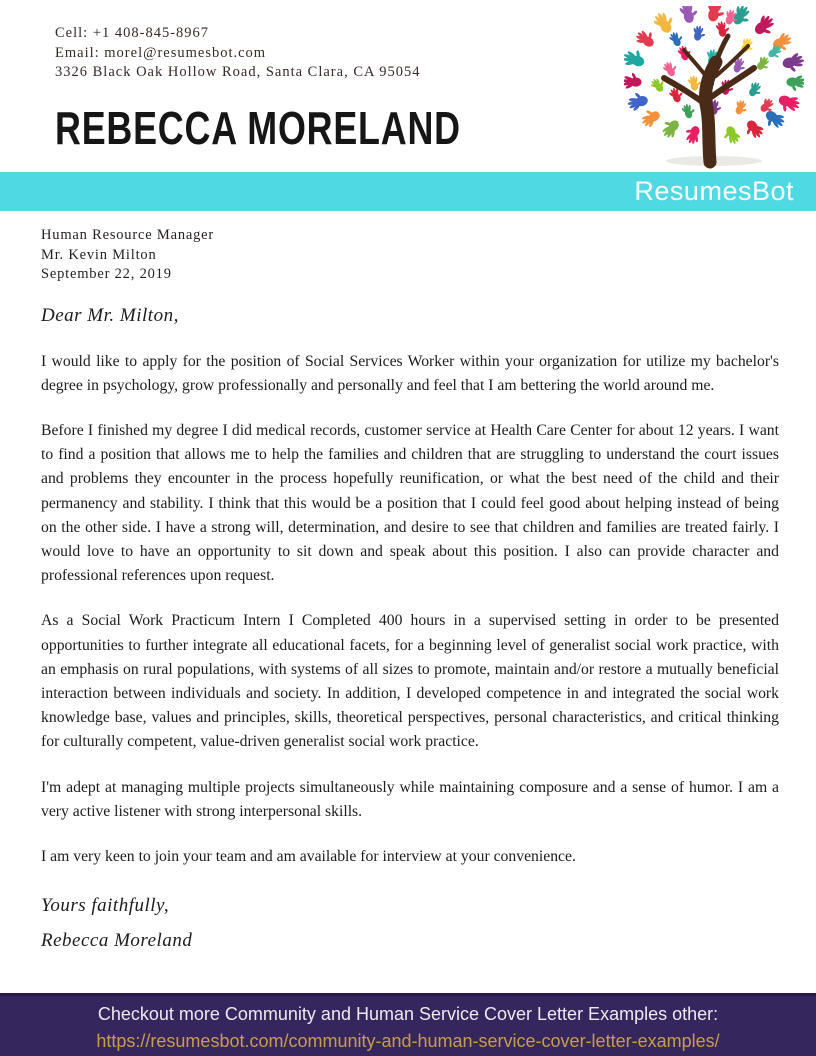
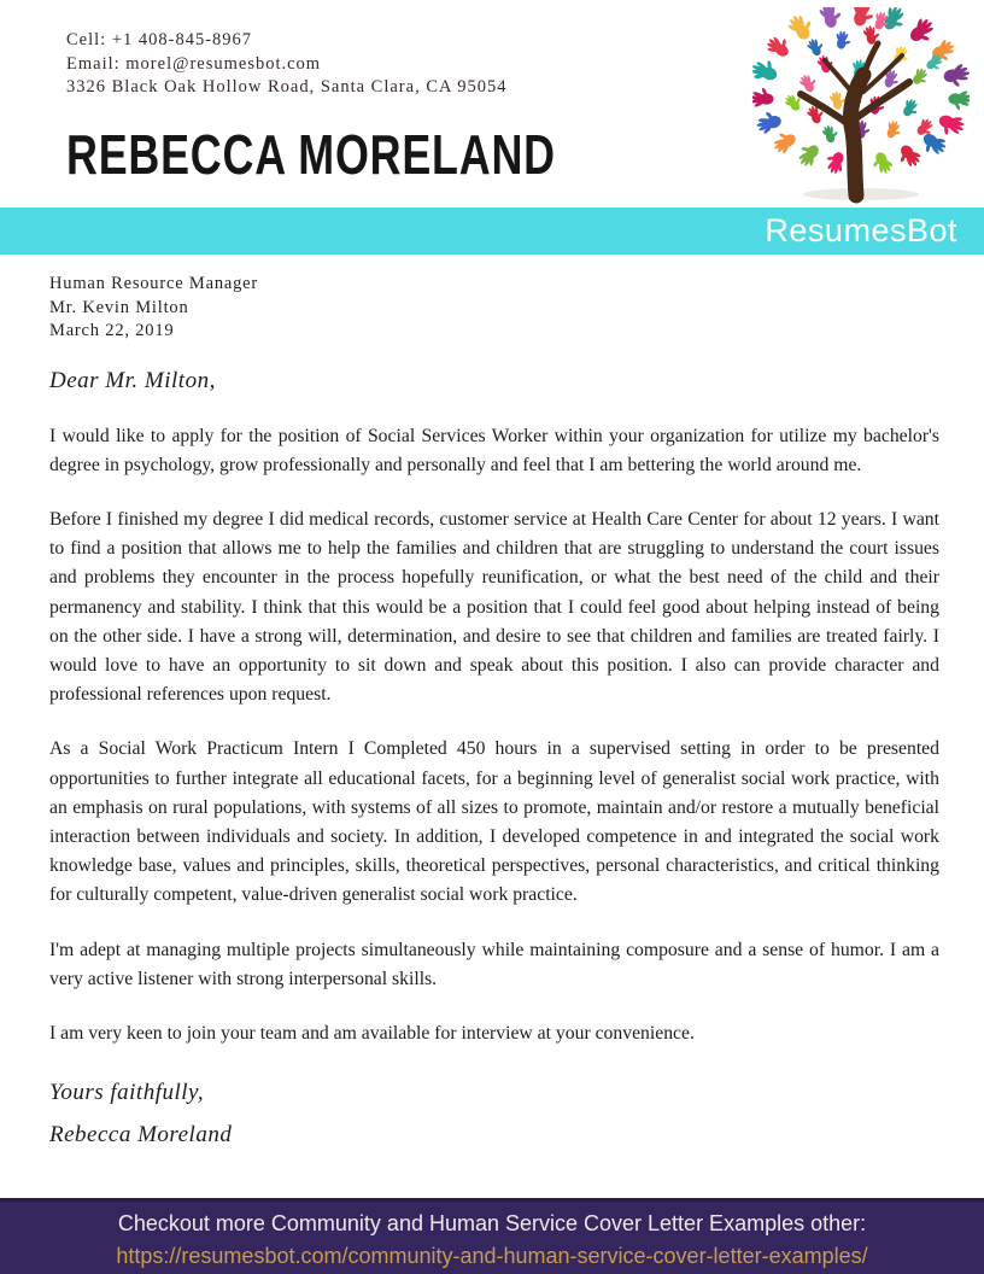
  Cell: +1 408-845-8967
  Email: morel@resumesbot.com
  3326 Black Oak Hollow Road, Santa Clara, CA 95054
  REBECCA MORELAND
  ResumesBot
  Human Resource Manager
  Mr. Kevin Milton
- September 22, 2019
+ March 22, 2019
  Dear Mr. Milton,
  I would like to apply for the position of Social Services Worker within your organization for utilize my bachelor's degree in psychology, grow professionally and personally and feel that I am bettering the world around me.
  Before I finished my degree I did medical records, customer service at Health Care Center for about 12 years. I want to find a position that allows me to help the families and children that are struggling to understand the court issues and problems they encounter in the process hopefully reunification, or what the best need of the child and their permanency and stability. I think that this would be a position that I could feel good about helping instead of being on the other side. I have a strong will, determination, and desire to see that children and families are treated fairly. I would love to have an opportunity to sit down and speak about this position. I also can provide character and professional references upon request.
- As a Social Work Practicum Intern I Completed 400 hours in a supervised setting in order to be presented opportunities to further integrate all educational facets, for a beginning level of generalist social work practice, with an emphasis on rural populations, with systems of all sizes to promote, maintain and/or restore a mutually beneficial interaction between individuals and society. In addition, I developed competence in and integrated the social work knowledge base, values and principles, skills, theoretical perspectives, personal characteristics, and critical thinking for culturally competent, value-driven generalist social work practice.
+ As a Social Work Practicum Intern I Completed 450 hours in a supervised setting in order to be presented opportunities to further integrate all educational facets, for a beginning level of generalist social work practice, with an emphasis on rural populations, with systems of all sizes to promote, maintain and/or restore a mutually beneficial interaction between individuals and society. In addition, I developed competence in and integrated the social work knowledge base, values and principles, skills, theoretical perspectives, personal characteristics, and critical thinking for culturally competent, value-driven generalist social work practice.
  I'm adept at managing multiple projects simultaneously while maintaining composure and a sense of humor. I am a very active listener with strong interpersonal skills.
  I am very keen to join your team and am available for interview at your convenience.
  Yours faithfully,
  Rebecca Moreland
  Checkout more Community and Human Service Cover Letter Examples other:
  https://resumesbot.com/community-and-human-service-cover-letter-examples/
